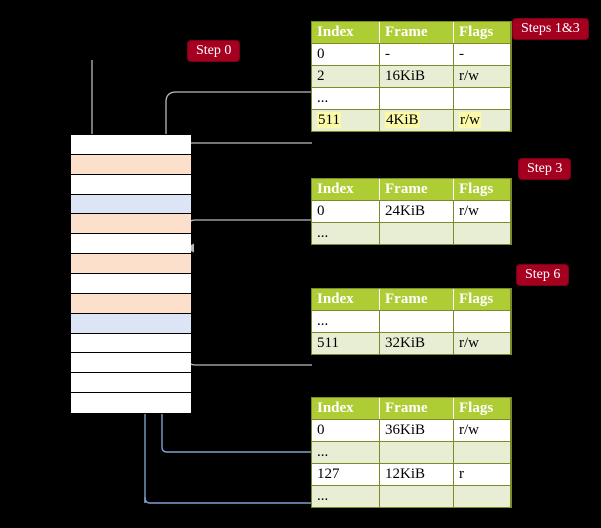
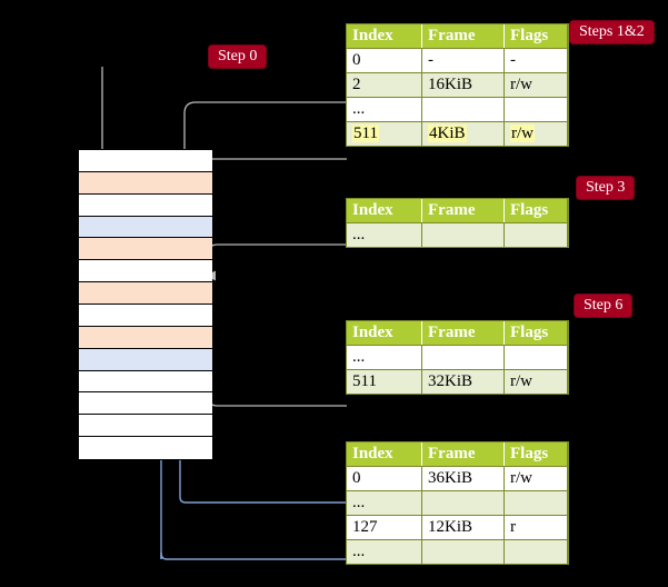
  Index	Frame	Flags
  0	-	-
  2	16KiB	r/w
  ...
  511	4KiB	r/w
  Index	Frame	Flags
- 0	24KiB	r/w
  ...
  Index	Frame	Flags
  ...
  511	32KiB	r/w
  Index	Frame	Flags
  0	36KiB	r/w
  ...
  127	12KiB	r
  ...
- Steps 1&3
+ Steps 1&2
  Step 0
  Step 3
  Step 6
